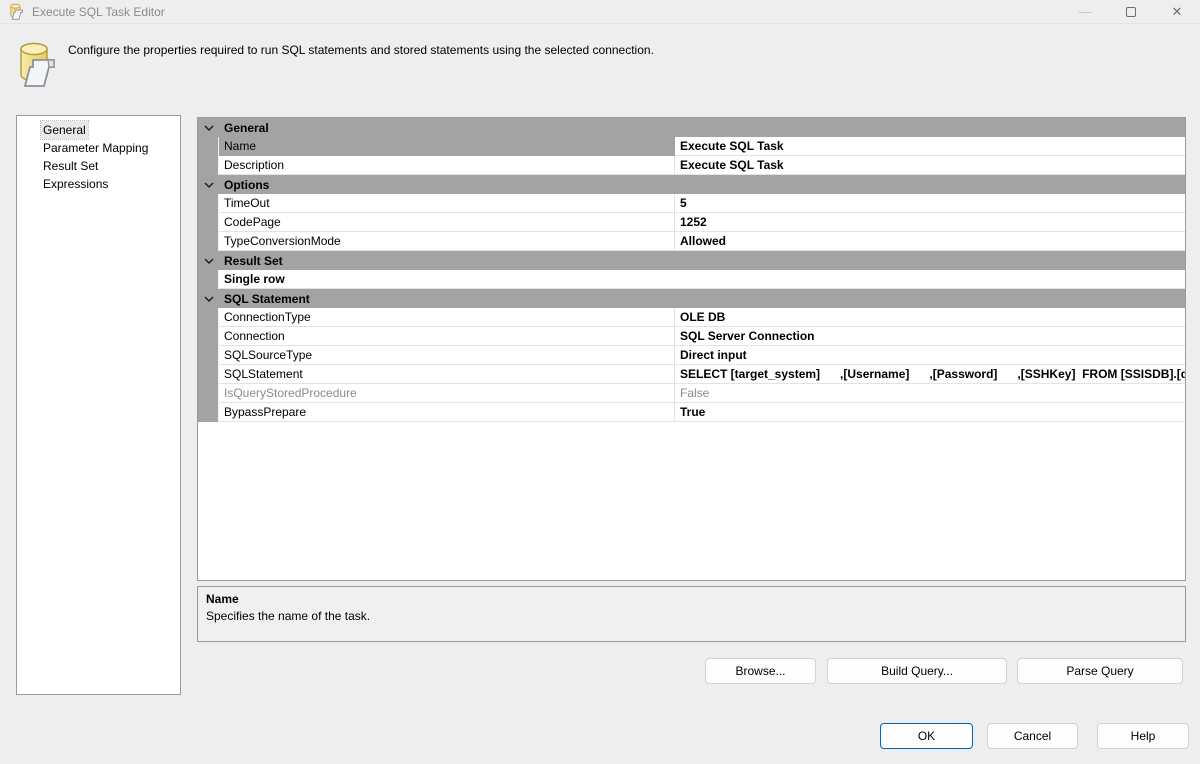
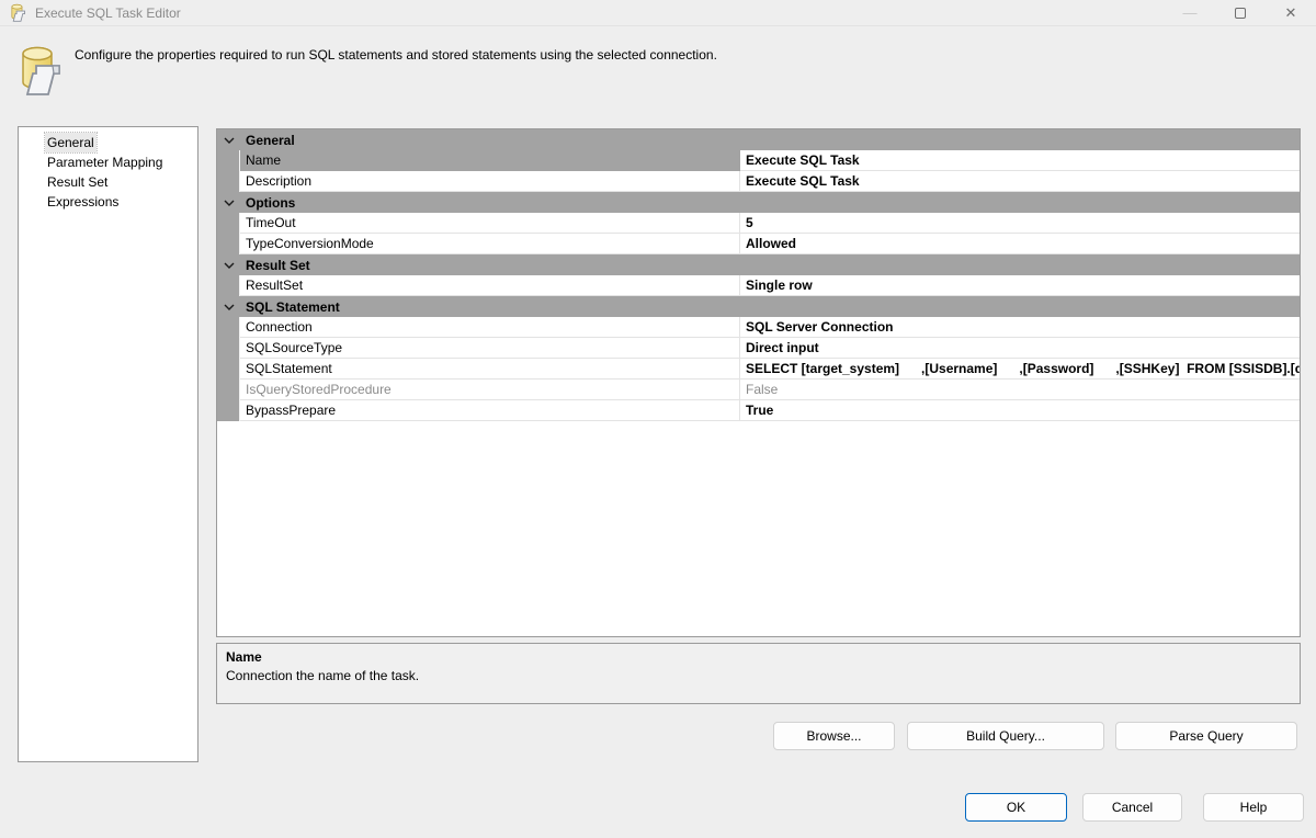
  Execute SQL Task Editor
  —
  ✕
  Configure the properties required to run SQL statements and stored statements using the selected connection.
  General
  Parameter Mapping
  Result Set
  Expressions
  General
  Name
  Execute SQL Task
  Description
  Execute SQL Task
  Options
  TimeOut
  5
- CodePage
- 1252
  TypeConversionMode
  Allowed
  Result Set
+ ResultSet
  Single row
  SQL Statement
- ConnectionType
- OLE DB
  Connection
  SQL Server Connection
  SQLSourceType
  Direct input
  SQLStatement
  SELECT [target_system] ,[Username] ,[Password] ,[SSHKey] FROM [SSISDB].[d
  IsQueryStoredProcedure
  False
  BypassPrepare
  True
  Name
- Specifies the name of the task.
+ Connection the name of the task.
  Browse...
  Build Query...
  Parse Query
  OK
  Cancel
  Help
